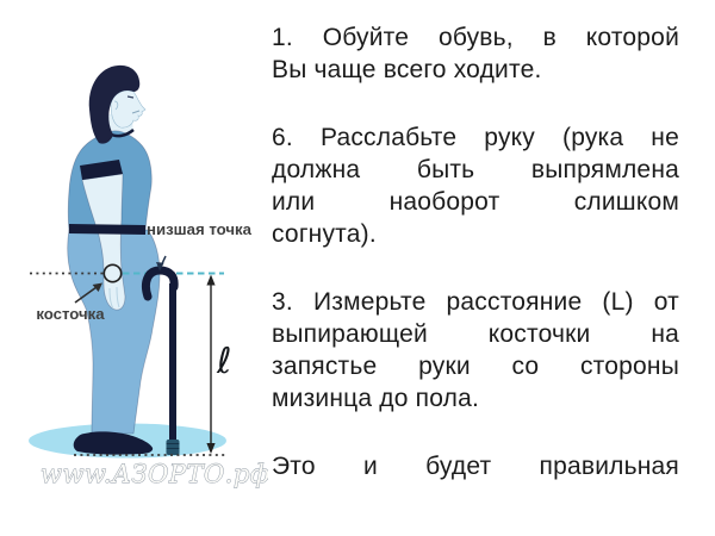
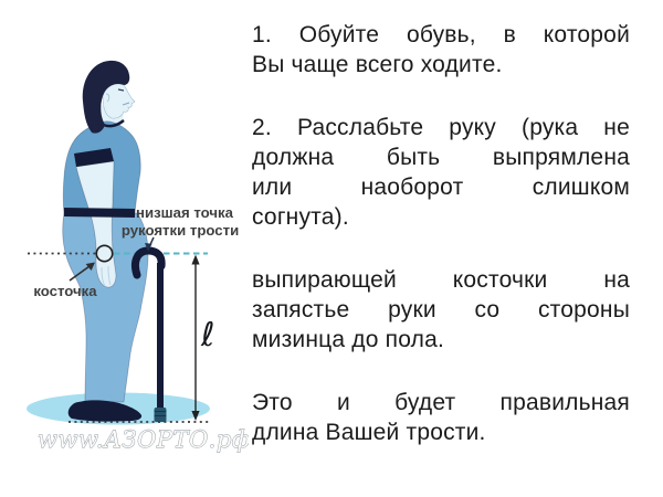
  ℓ
  низшая точка
+ рукоятки трости
  косточка
  www.АЗОРТО.рф
  1. Обуйте обувь, в которой
  Вы чаще всего ходите.
- 6. Расслабьте руку (рука не
+ 2. Расслабьте руку (рука не
  должна быть выпрямлена
  или наоборот слишком
  согнута).
- 3. Измерьте расстояние (L) от
  выпирающей косточки на
  запястье руки со стороны
  мизинца до пола.
  Это и будет правильная
+ длина Вашей трости.
